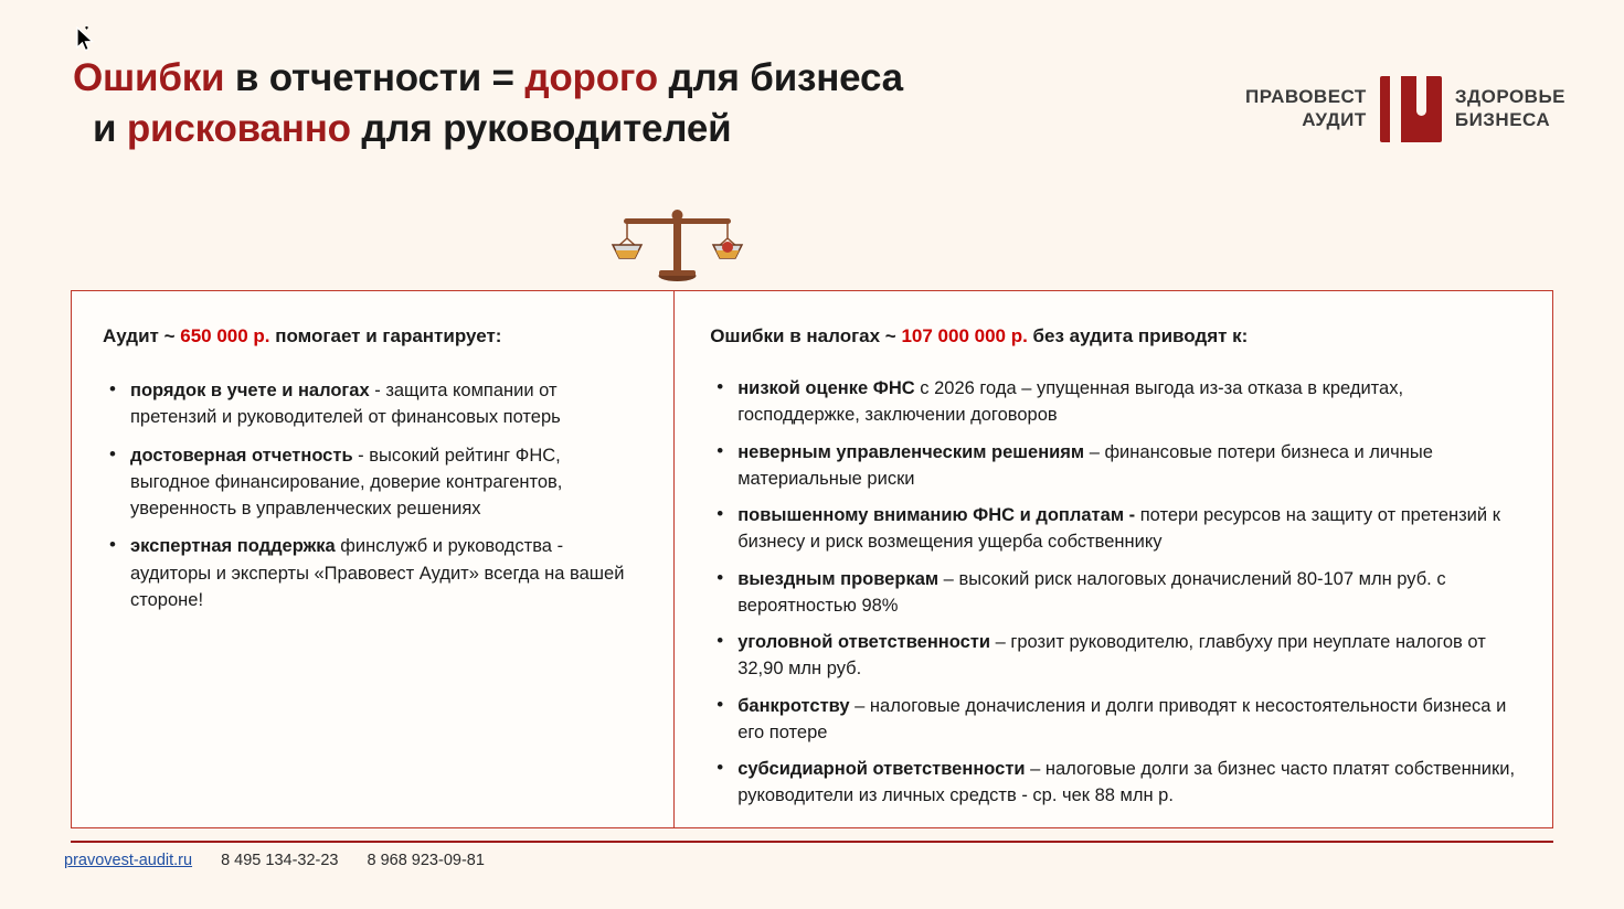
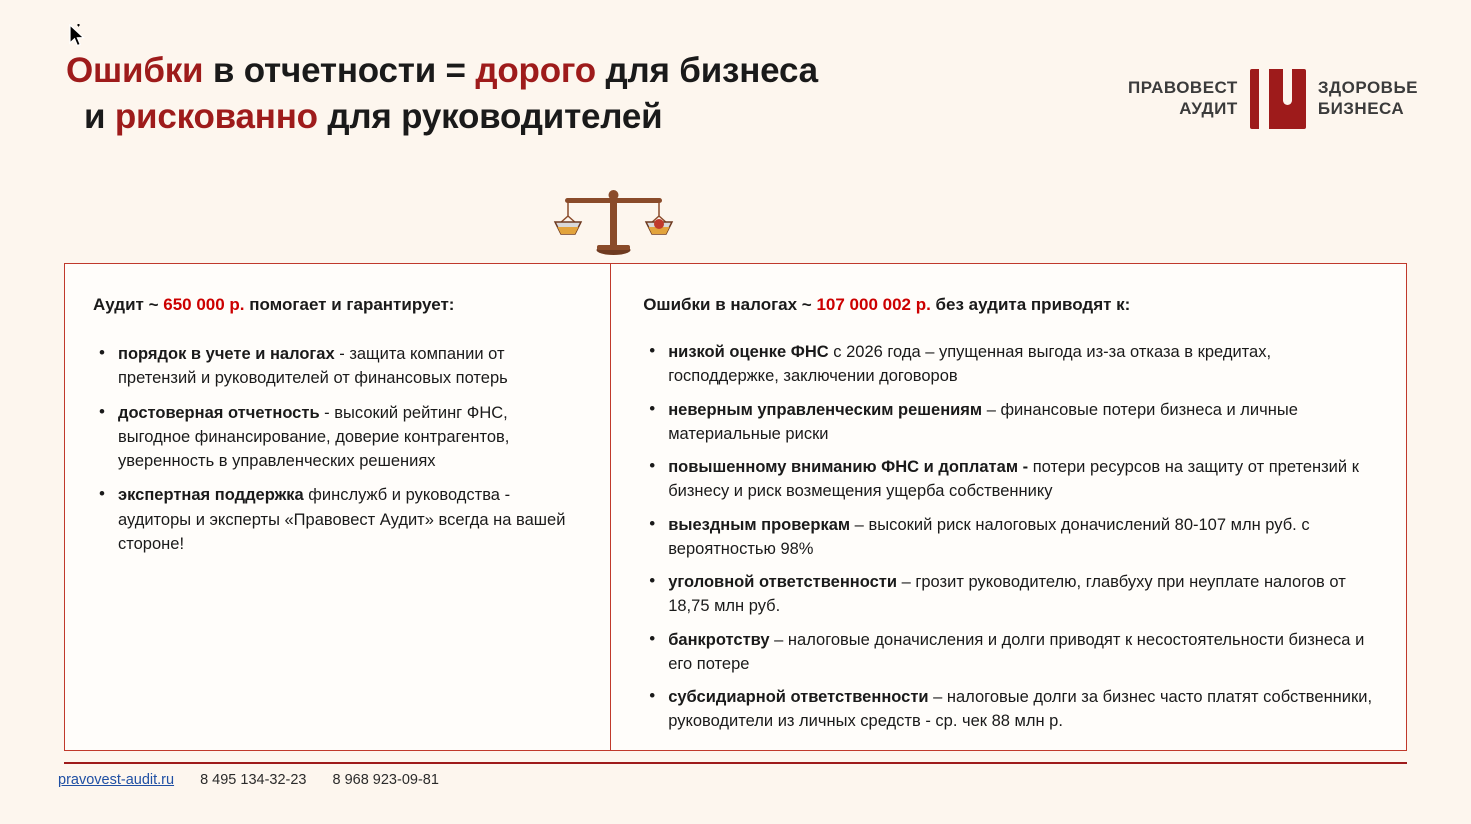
  Ошибки в отчетности = дорого для бизнеса
  и рискованно для руководителей
  ПРАВОВЕСТ
  АУДИТ
  ЗДОРОВЬЕ
  БИЗНЕСА
  Аудит ~ 650 000 р. помогает и гарантирует:
  порядок в учете и налогах - защита компании от претензий и руководителей от финансовых потерь
  достоверная отчетность - высокий рейтинг ФНС, выгодное финансирование, доверие контрагентов, уверенность в управленческих решениях
  экспертная поддержка финслужб и руководства - аудиторы и эксперты «Правовест Аудит» всегда на вашей стороне!
- Ошибки в налогах ~ 107 000 000 р. без аудита приводят к:
+ Ошибки в налогах ~ 107 000 002 р. без аудита приводят к:
  низкой оценке ФНС с 2026 года – упущенная выгода из-за отказа в кредитах, господдержке, заключении договоров
  неверным управленческим решениям – финансовые потери бизнеса и личные материальные риски
  повышенному вниманию ФНС и доплатам - потери ресурсов на защиту от претензий к бизнесу и риск возмещения ущерба собственнику
  выездным проверкам – высокий риск налоговых доначислений 80-107 млн руб. с вероятностью 98%
- уголовной ответственности – грозит руководителю, главбуху при неуплате налогов от 32,90 млн руб.
+ уголовной ответственности – грозит руководителю, главбуху при неуплате налогов от 18,75 млн руб.
  банкротству – налоговые доначисления и долги приводят к несостоятельности бизнеса и его потере
  субсидиарной ответственности – налоговые долги за бизнес часто платят собственники, руководители из личных средств - ср. чек 88 млн р.
  pravovest-audit.ru
  8 495 134-32-23
  8 968 923-09-81
